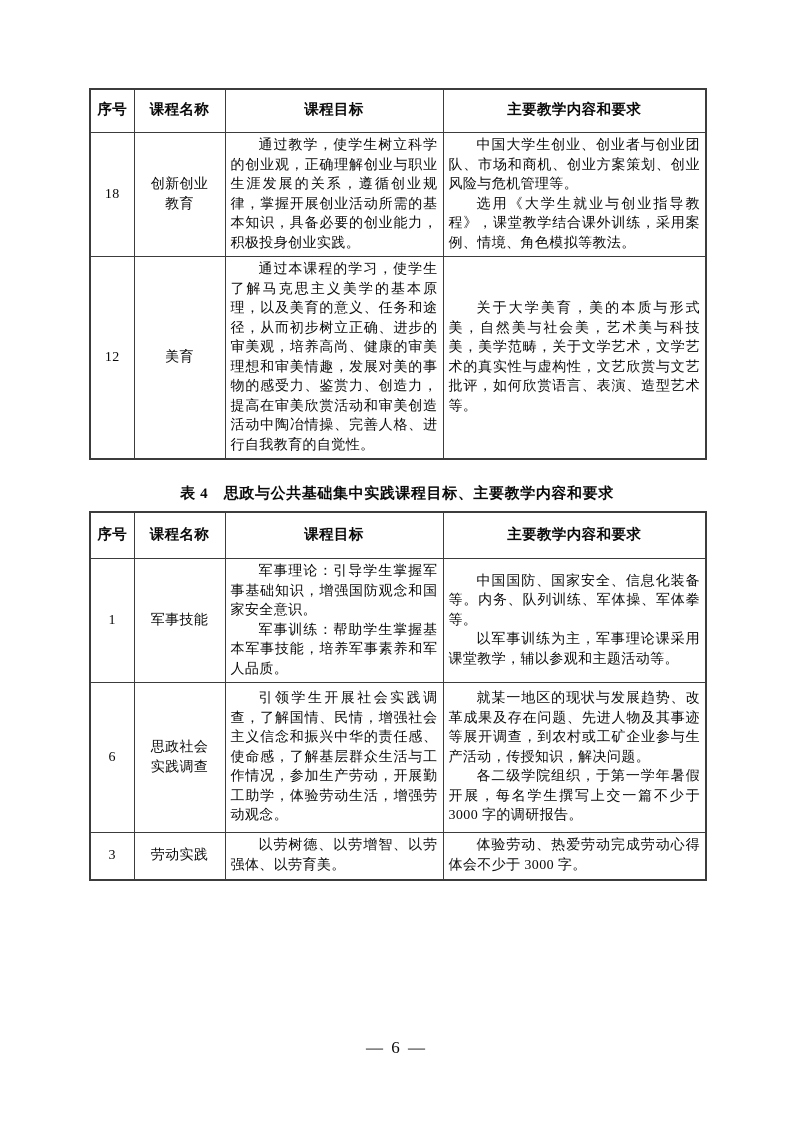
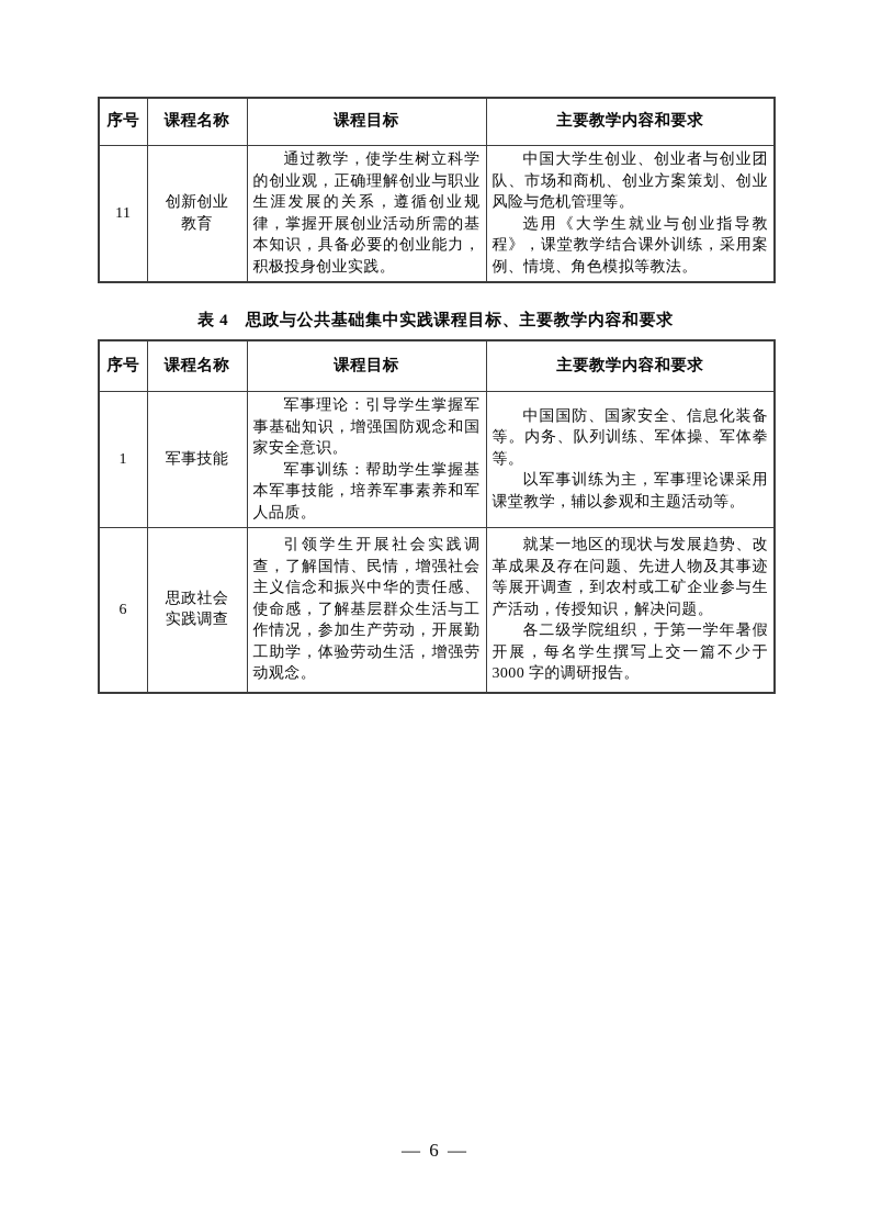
  序号	课程名称	课程目标	主要教学内容和要求
- 18	创新创业教育	通过教学，使学生树立科学的创业观，正确理解创业与职业生涯发展的关系，遵循创业规律，掌握开展创业活动所需的基本知识，具备必要的创业能力，积极投身创业实践。	中国大学生创业、创业者与创业团队、市场和商机、创业方案策划、创业风险与危机管理等。 选用《大学生就业与创业指导教程》，课堂教学结合课外训练，采用案例、情境、角色模拟等教法。
+ 11	创新创业教育	通过教学，使学生树立科学的创业观，正确理解创业与职业生涯发展的关系，遵循创业规律，掌握开展创业活动所需的基本知识，具备必要的创业能力，积极投身创业实践。	中国大学生创业、创业者与创业团队、市场和商机、创业方案策划、创业风险与危机管理等。 选用《大学生就业与创业指导教程》，课堂教学结合课外训练，采用案例、情境、角色模拟等教法。
- 12	美育	通过本课程的学习，使学生了解马克思主义美学的基本原理，以及美育的意义、任务和途径，从而初步树立正确、进步的审美观，培养高尚、健康的审美理想和审美情趣，发展对美的事物的感受力、鉴赏力、创造力，提高在审美欣赏活动和审美创造活动中陶冶情操、完善人格、进行自我教育的自觉性。	关于大学美育，美的本质与形式美，自然美与社会美，艺术美与科技美，美学范畴，关于文学艺术，文学艺术的真实性与虚构性，文艺欣赏与文艺批评，如何欣赏语言、表演、造型艺术等。
  表 4 思政与公共基础集中实践课程目标、主要教学内容和要求
  序号	课程名称	课程目标	主要教学内容和要求
  1	军事技能	军事理论：引导学生掌握军事基础知识，增强国防观念和国家安全意识。 军事训练：帮助学生掌握基本军事技能，培养军事素养和军人品质。	中国国防、国家安全、信息化装备等。内务、队列训练、军体操、军体拳等。 以军事训练为主，军事理论课采用课堂教学，辅以参观和主题活动等。
  6	思政社会实践调查	引领学生开展社会实践调查，了解国情、民情，增强社会主义信念和振兴中华的责任感、使命感，了解基层群众生活与工作情况，参加生产劳动，开展勤工助学，体验劳动生活，增强劳动观念。	就某一地区的现状与发展趋势、改革成果及存在问题、先进人物及其事迹等展开调查，到农村或工矿企业参与生产活动，传授知识，解决问题。 各二级学院组织，于第一学年暑假开展，每名学生撰写上交一篇不少于 3000 字的调研报告。
- 3	劳动实践	以劳树德、以劳增智、以劳强体、以劳育美。	体验劳动、热爱劳动完成劳动心得体会不少于 3000 字。
  — 6 —
